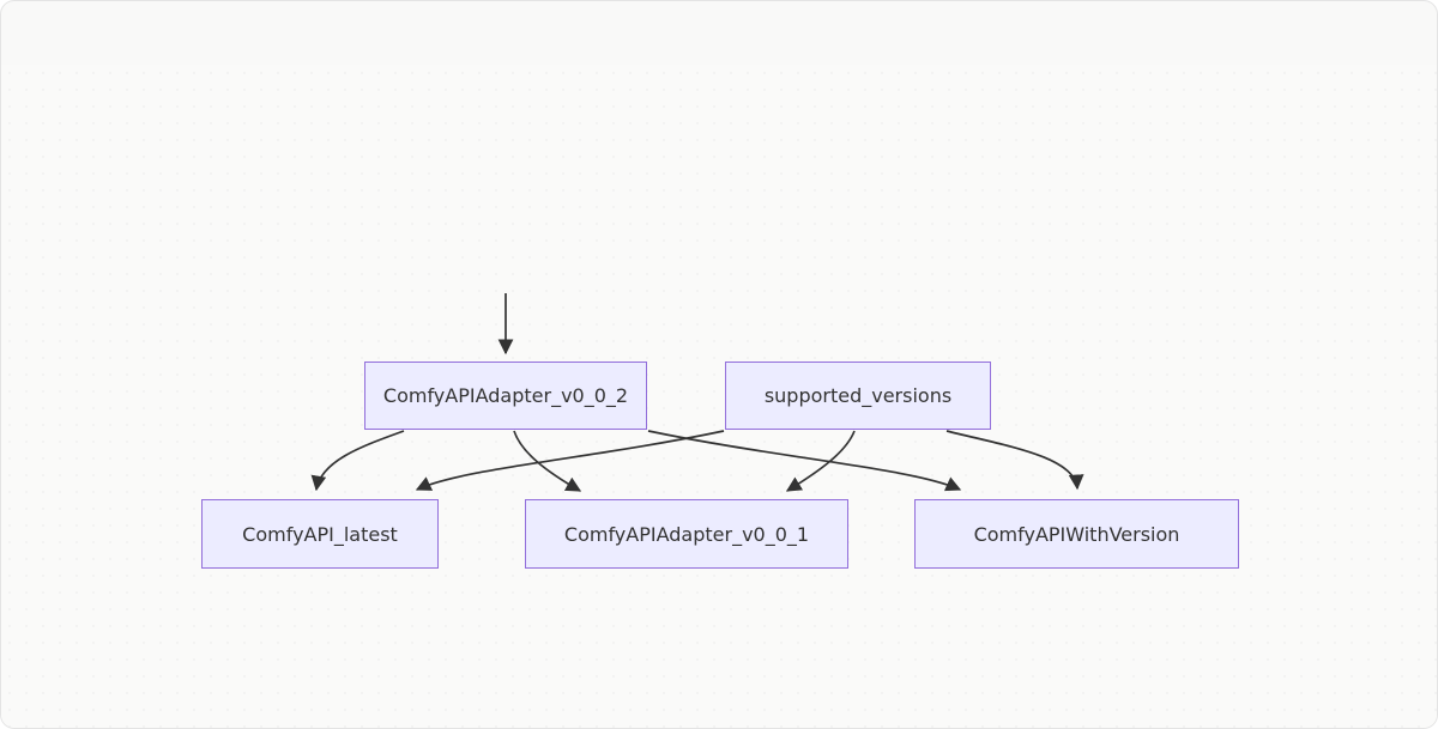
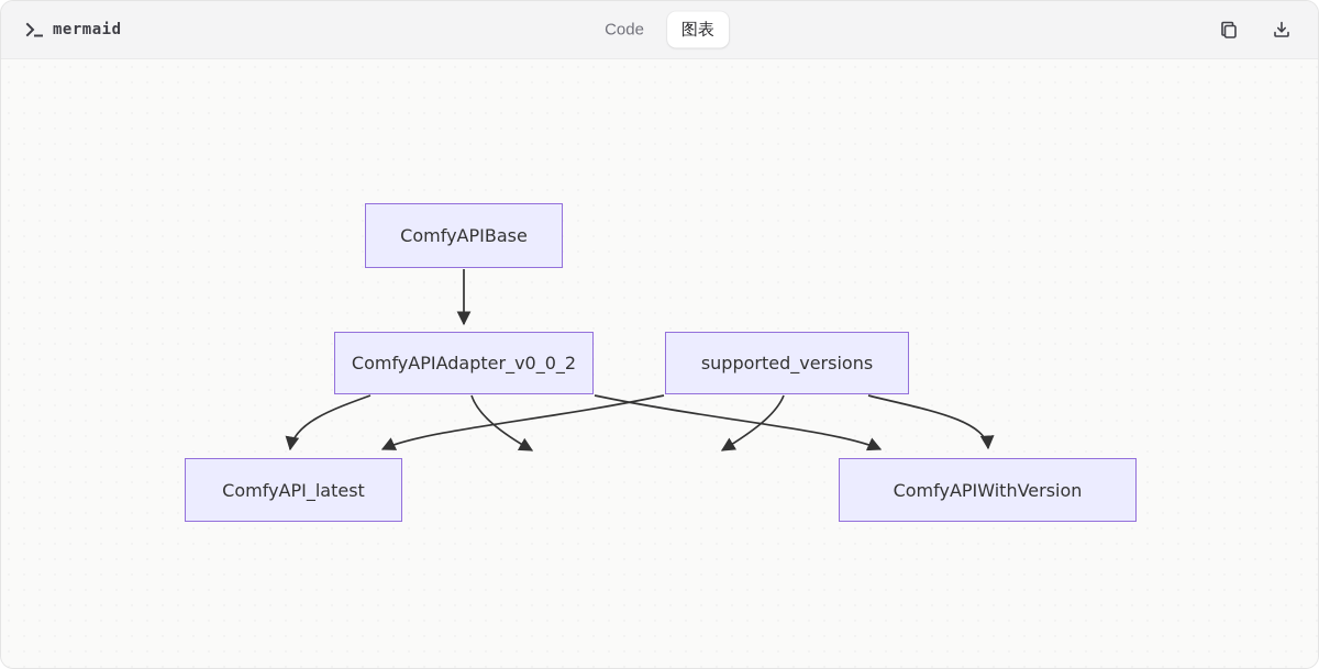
+ mermaid
+ Code
+ 图表
+ ComfyAPIBase
  ComfyAPIAdapter_v0_0_2
  supported_versions
  ComfyAPI_latest
- ComfyAPIAdapter_v0_0_1
  ComfyAPIWithVersion
